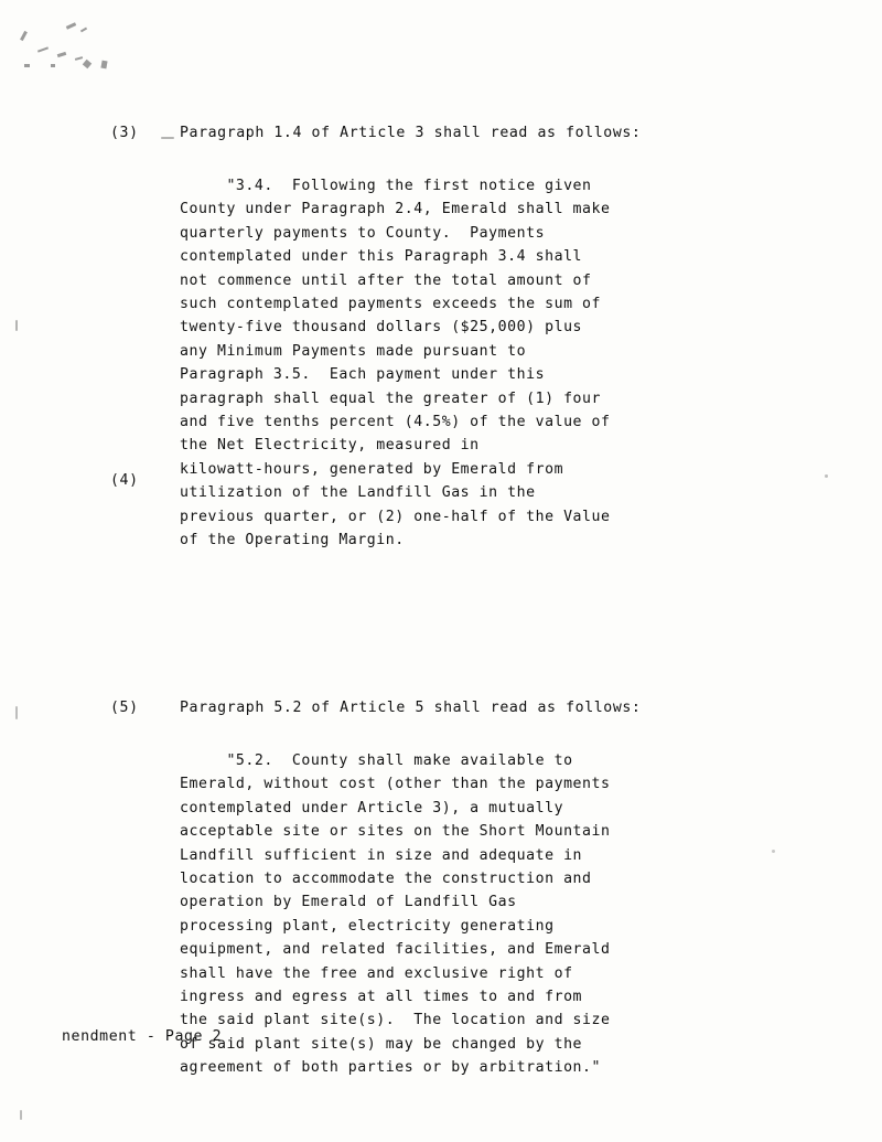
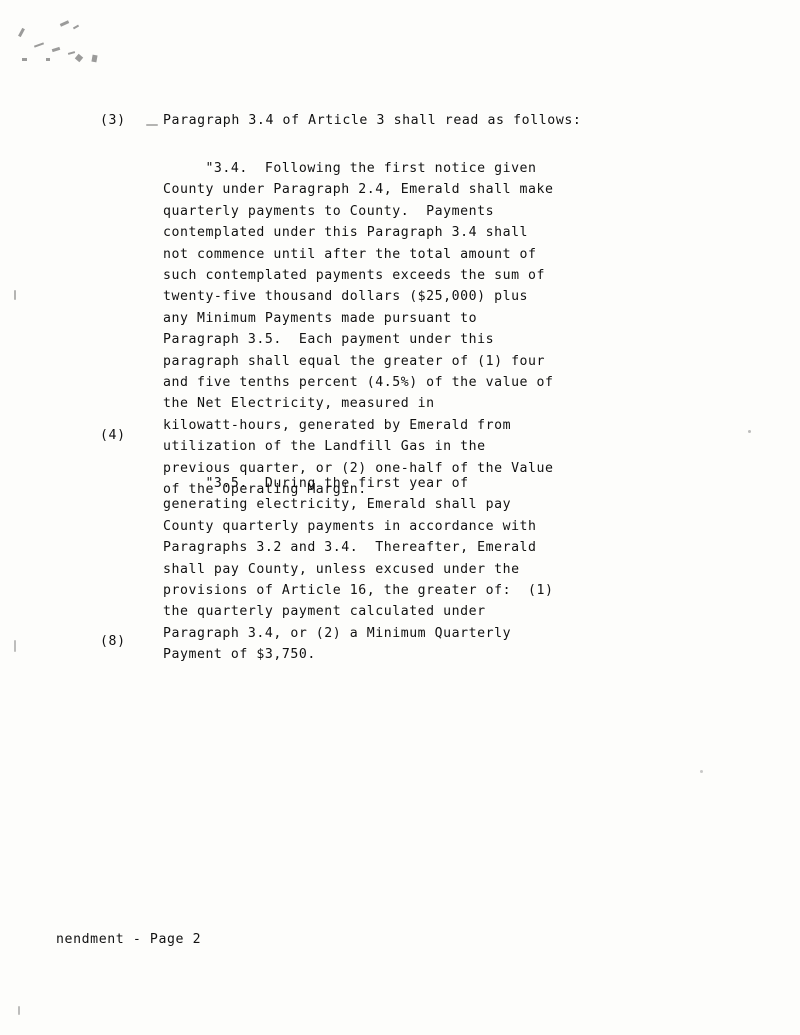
  (3)
- Paragraph 1.4 of Article 3 shall read as follows:
+ Paragraph 3.4 of Article 3 shall read as follows:
  "3.4. Following the first notice given
  County under Paragraph 2.4, Emerald shall make
  quarterly payments to County. Payments
  contemplated under this Paragraph 3.4 shall
  not commence until after the total amount of
  such contemplated payments exceeds the sum of
  twenty-five thousand dollars ($25,000) plus
  any Minimum Payments made pursuant to
  Paragraph 3.5. Each payment under this
  paragraph shall equal the greater of (1) four
  and five tenths percent (4.5%) of the value of
  the Net Electricity, measured in
  kilowatt-hours, generated by Emerald from
  utilization of the Landfill Gas in the
  previous quarter, or (2) one-half of the Value
  of the Operating Margin.
  (4)
+ "3.5. During the first year of
+ generating electricity, Emerald shall pay
+ County quarterly payments in accordance with
+ Paragraphs 3.2 and 3.4. Thereafter, Emerald
+ shall pay County, unless excused under the
+ provisions of Article 16, the greater of: (1)
+ the quarterly payment calculated under
+ Paragraph 3.4, or (2) a Minimum Quarterly
+ Payment of $3,750.
- (5)
+ (8)
- Paragraph 5.2 of Article 5 shall read as follows:
- "5.2. County shall make available to
- Emerald, without cost (other than the payments
- contemplated under Article 3), a mutually
- acceptable site or sites on the Short Mountain
- Landfill sufficient in size and adequate in
- location to accommodate the construction and
- operation by Emerald of Landfill Gas
- processing plant, electricity generating
- equipment, and related facilities, and Emerald
- shall have the free and exclusive right of
- ingress and egress at all times to and from
- the said plant site(s). The location and size
- of said plant site(s) may be changed by the
- agreement of both parties or by arbitration."
  nendment - Page 2
